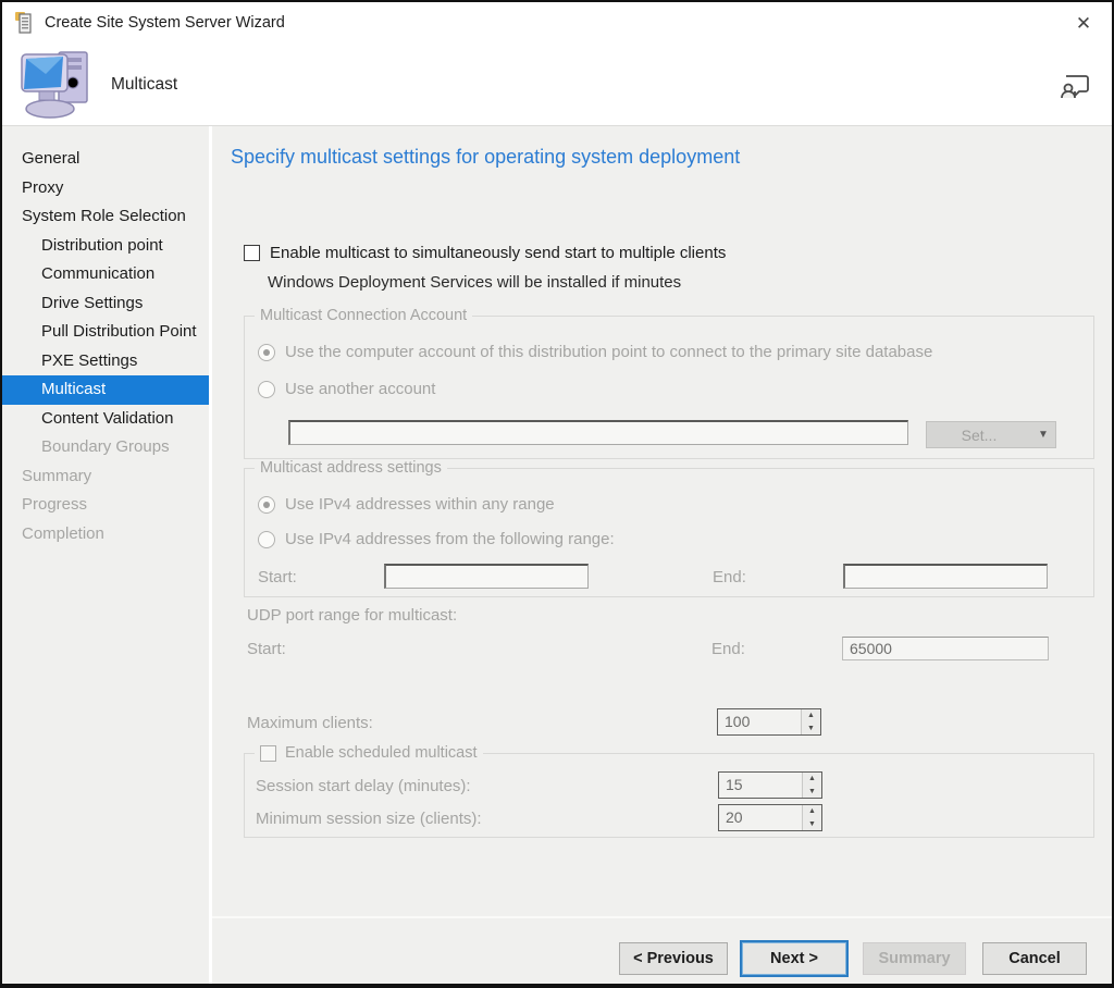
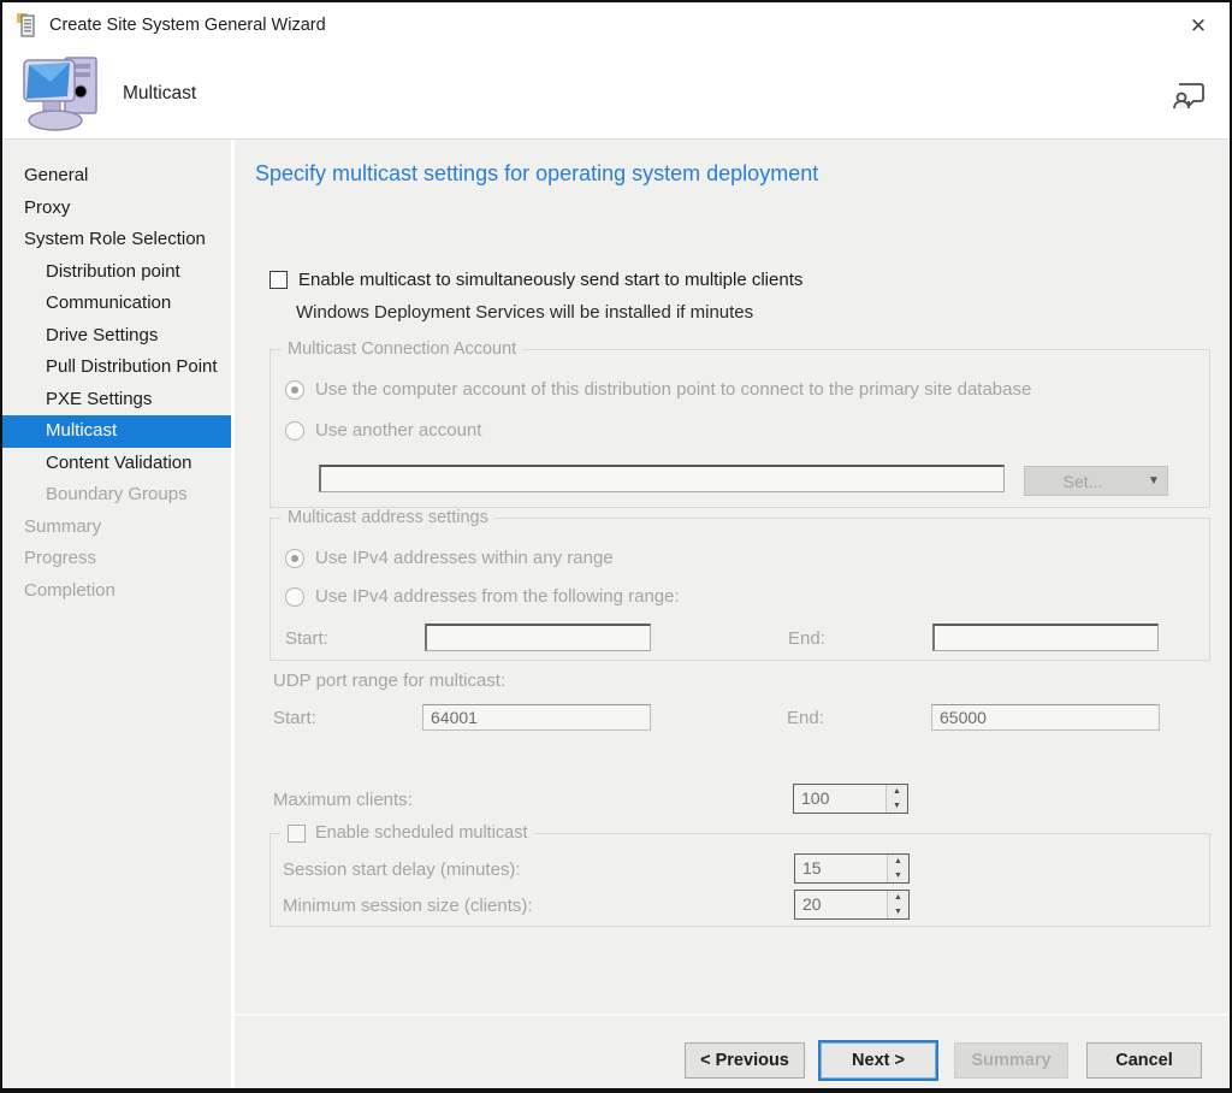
- Create Site System Server Wizard
+ Create Site System General Wizard
  ✕
  Multicast
  General
  Proxy
  System Role Selection
  Distribution point
  Communication
  Drive Settings
  Pull Distribution Point
  PXE Settings
  Multicast
  Content Validation
  Boundary Groups
  Summary
  Progress
  Completion
  Specify multicast settings for operating system deployment
  Enable multicast to simultaneously send start to multiple clients
  Windows Deployment Services will be installed if minutes
  Multicast Connection Account
  Use the computer account of this distribution point to connect to the primary site database
  Use another account
  Set...
  ▼
  Multicast address settings
  Use IPv4 addresses within any range
  Use IPv4 addresses from the following range:
  Start:
  End:
  UDP port range for multicast:
  Start:
+ 64001
  End:
  65000
  Maximum clients:
  100
  Enable scheduled multicast
  Session start delay (minutes):
  15
  Minimum session size (clients):
  20
  < Previous
  Next >
  Summary
  Cancel
